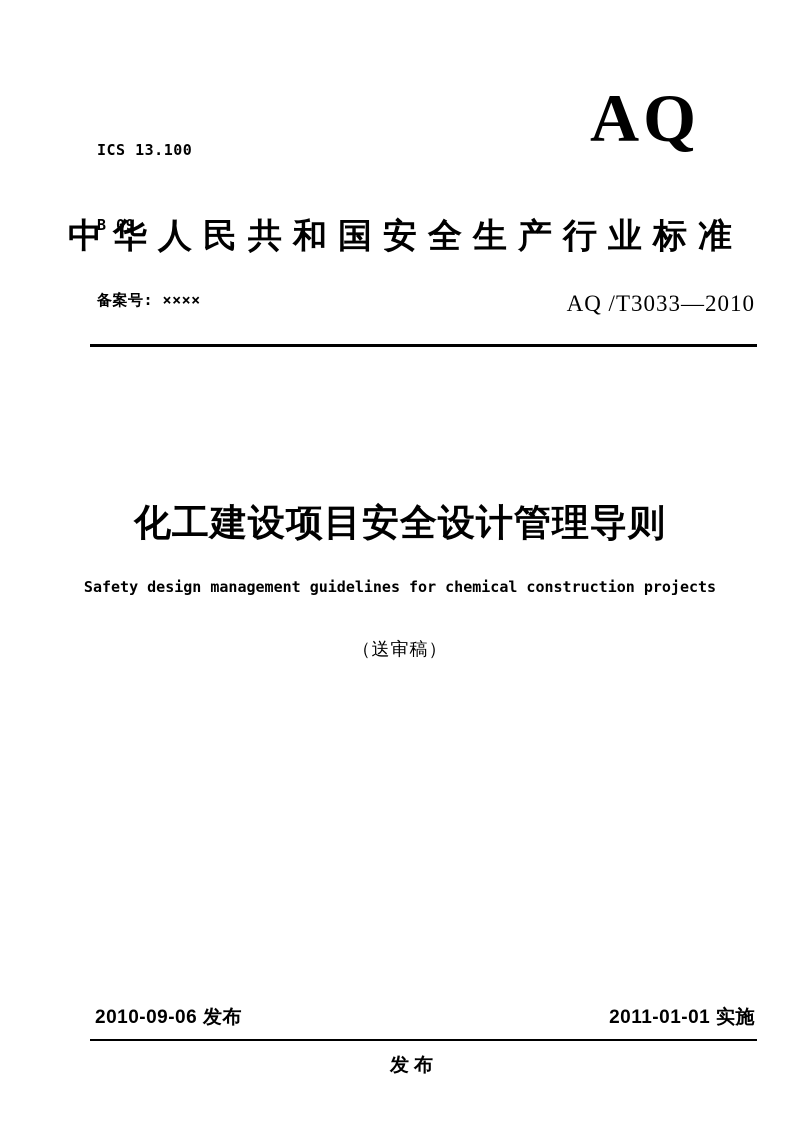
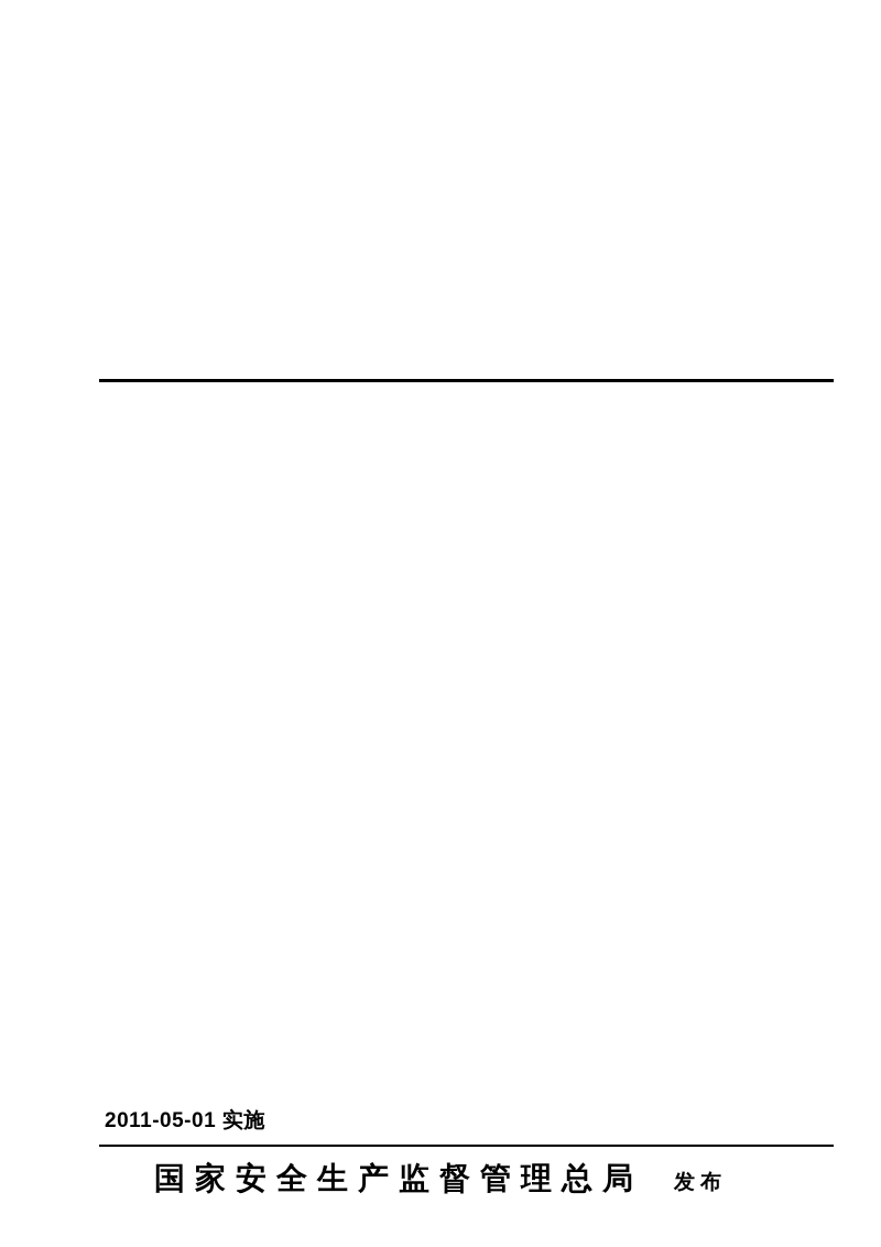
- ICS 13.100
- B 09
- 备案号: ××××
- AQ
- 中华人民共和国安全生产行业标准
- AQ /T3033—2010
- 化工建设项目安全设计管理导则
- Safety design management guidelines for chemical construction projects
- （送审稿）
- 2010-09-06 发布
- 2011-01-01 实施
+ 2011-05-01 实施
+ 国家安全生产监督管理总局
  发布
